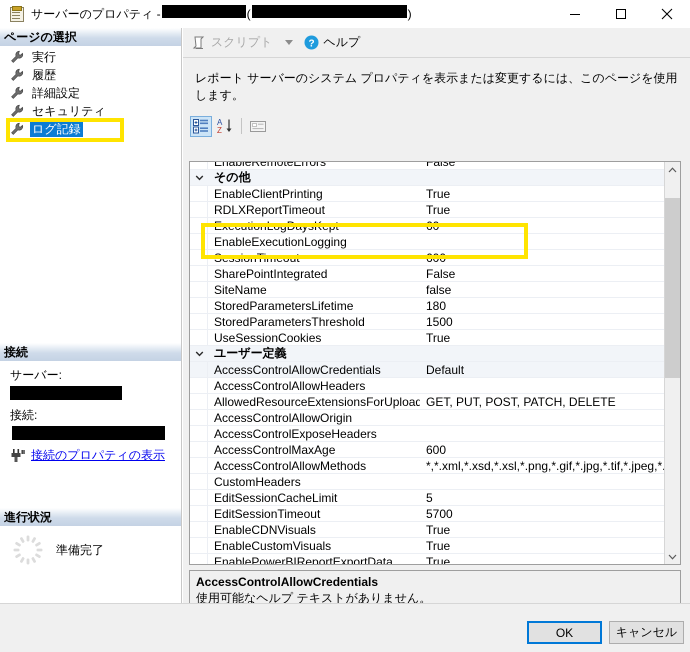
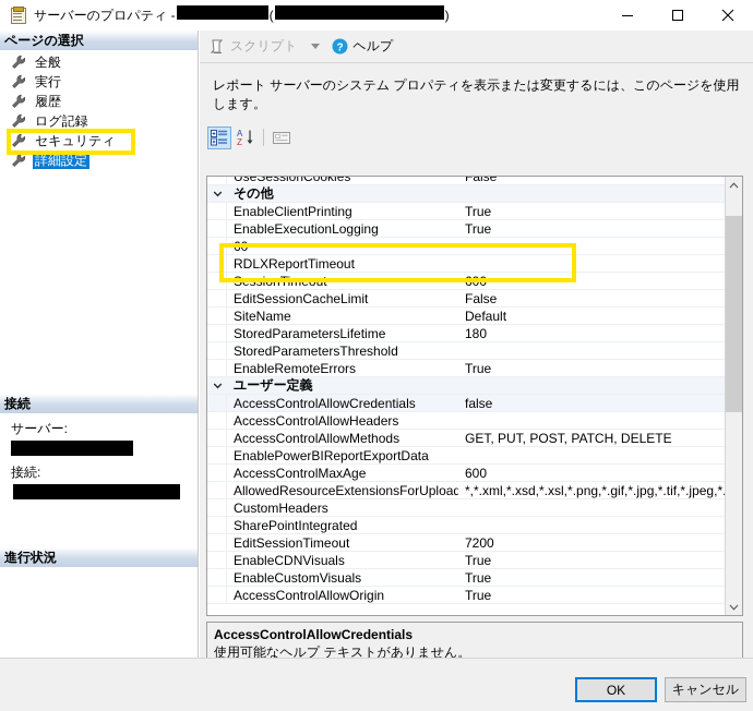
  サーバーのプロパティ -
  (
  )
  ページの選択
+ 全般
  実行
  履歴
- 詳細設定
+ ログ記録
  セキュリティ
- ログ記録
+ 詳細設定
  接続
  サーバー:
  接続:
- 接続のプロパティの表示
  進行状況
- 準備完了
  スクリプト
  ?
  ヘルプ
  レポート サーバーのシステム プロパティを表示または変更するには、このページを使用します。
  A
  Z
- EnableRemoteErrors
+ UseSessionCookies
  False
  その他
  EnableClientPrinting
  True
- RDLXReportTimeout
+ EnableExecutionLogging
  True
- ExecutionLogDaysKept
  60
- EnableExecutionLogging
+ RDLXReportTimeout
  SessionTimeout
  600
- SharePointIntegrated
+ EditSessionCacheLimit
  False
  SiteName
- false
+ Default
  StoredParametersLifetime
  180
  StoredParametersThreshold
- 1500
- UseSessionCookies
+ EnableRemoteErrors
  True
  ユーザー定義
  AccessControlAllowCredentials
- Default
+ false
  AccessControlAllowHeaders
- AllowedResourceExtensionsForUpload
+ AccessControlAllowMethods
  GET, PUT, POST, PATCH, DELETE
- AccessControlAllowOrigin
+ EnablePowerBIReportExportData
- AccessControlExposeHeaders
  AccessControlMaxAge
  600
- AccessControlAllowMethods
+ AllowedResourceExtensionsForUpload
  *,*.xml,*.xsd,*.xsl,*.png,*.gif,*.jpg,*.tif,*.jpeg,*
  CustomHeaders
- EditSessionCacheLimit
+ SharePointIntegrated
- 5
  EditSessionTimeout
- 5700
+ 7200
  EnableCDNVisuals
  True
  EnableCustomVisuals
  True
- EnablePowerBIReportExportData
+ AccessControlAllowOrigin
  True
  AccessControlAllowCredentials
  使用可能なヘルプ テキストがありません。
  OK
  キャンセル
